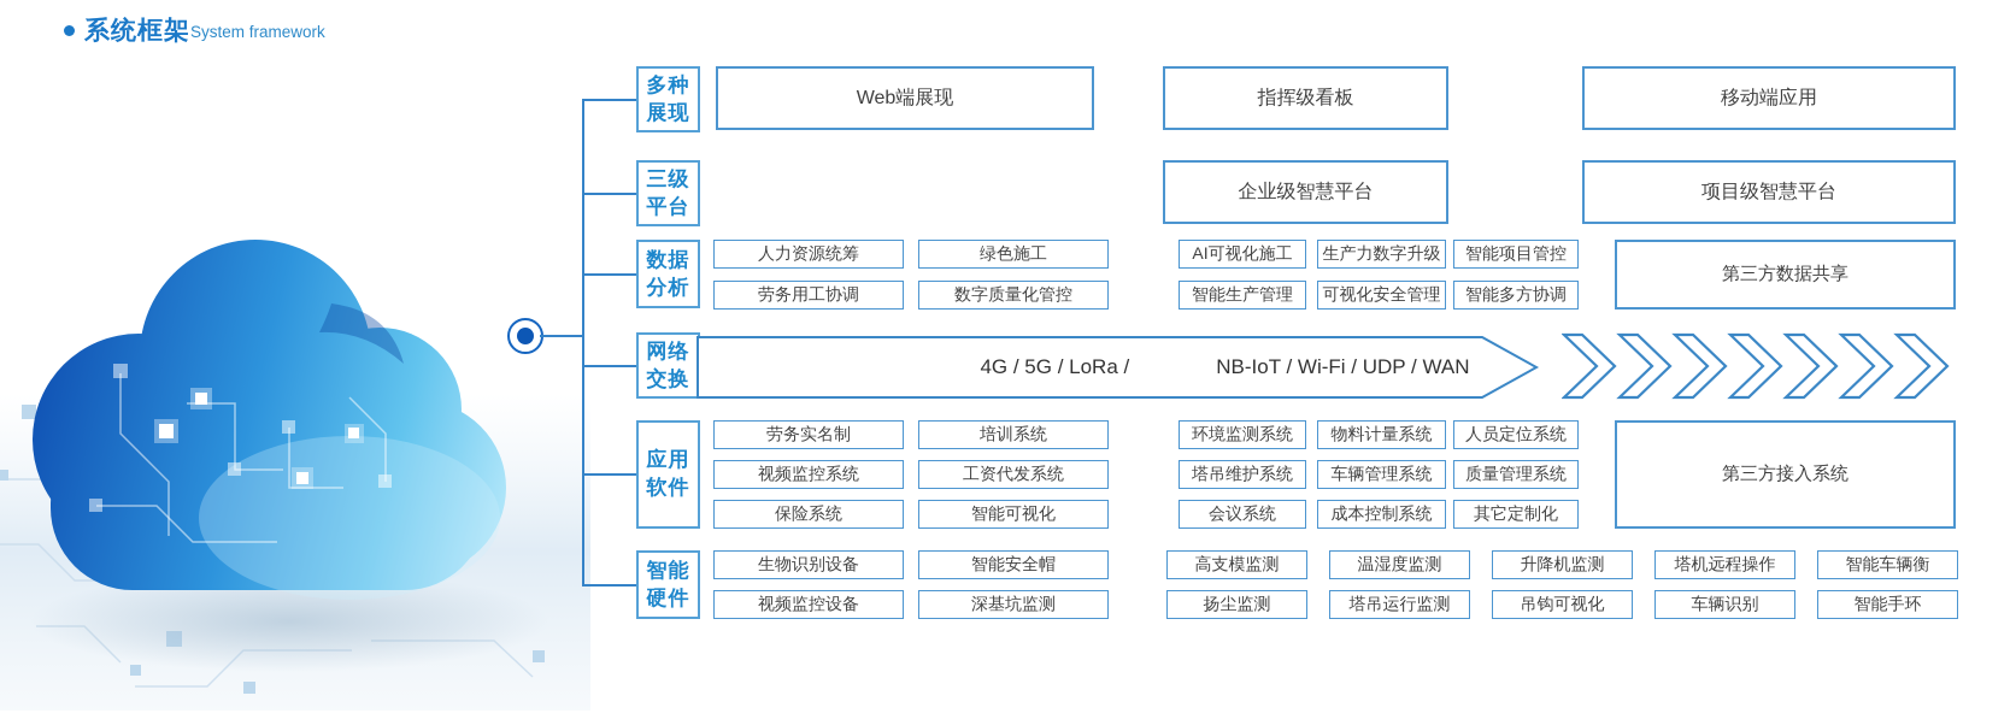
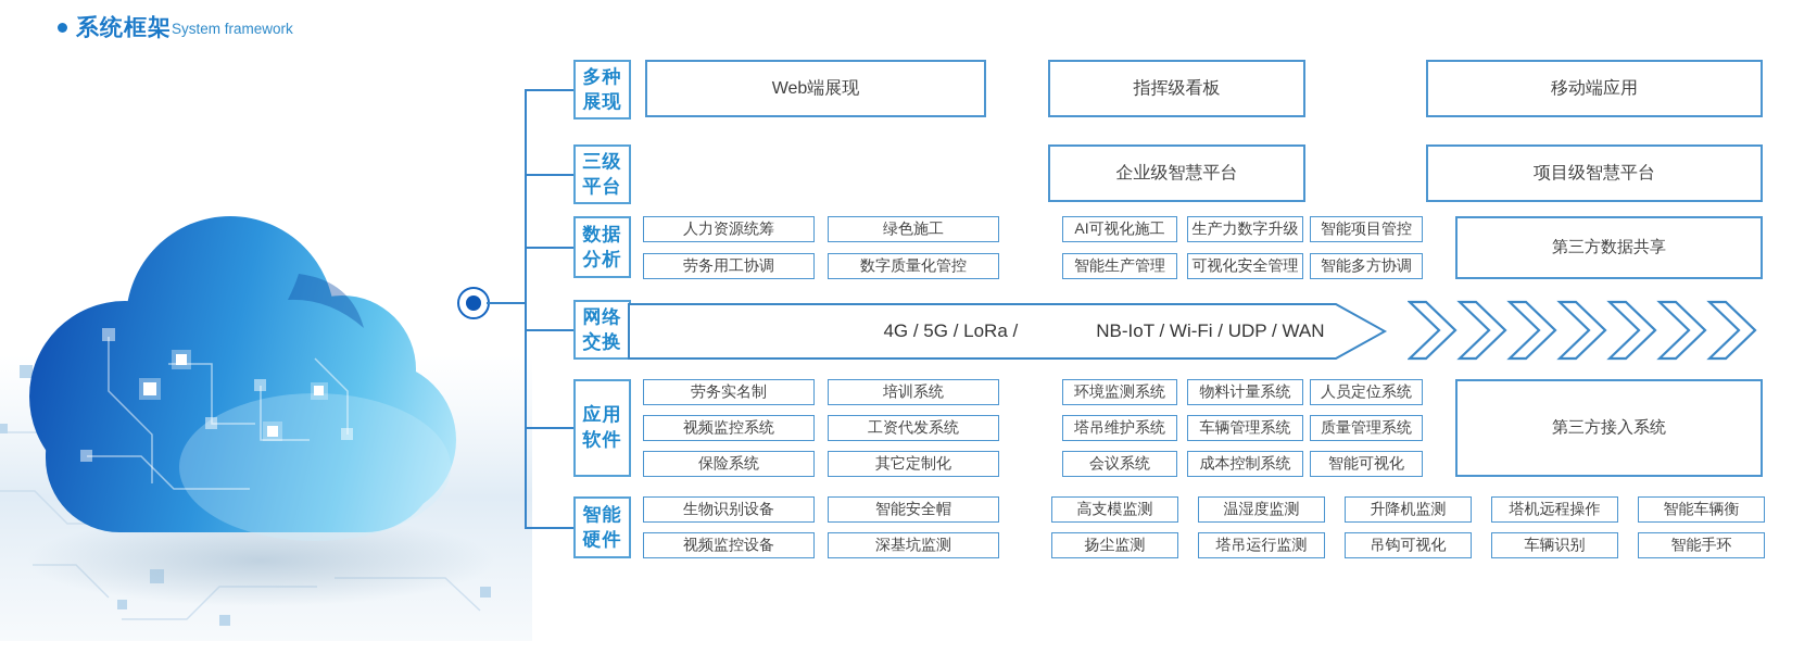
  系统框架
  System framework
  多种
  展现
  Web端展现
  指挥级看板
  移动端应用
  三级
  平台
  企业级智慧平台
  项目级智慧平台
  数据
  分析
  人力资源统筹
  绿色施工
  AI可视化施工
  生产力数字升级
  智能项目管控
  劳务用工协调
  数字质量化管控
  智能生产管理
  可视化安全管理
  智能多方协调
  第三方数据共享
  网络
  交换
  4G / 5G / LoRa /
  NB-IoT / Wi-Fi / UDP / WAN
  应用
  软件
  劳务实名制
  培训系统
  环境监测系统
  物料计量系统
  人员定位系统
  视频监控系统
  工资代发系统
  塔吊维护系统
  车辆管理系统
  质量管理系统
  保险系统
- 智能可视化
+ 其它定制化
  会议系统
  成本控制系统
- 其它定制化
+ 智能可视化
  第三方接入系统
  智能
  硬件
  生物识别设备
  智能安全帽
  高支模监测
  温湿度监测
  升降机监测
  塔机远程操作
  智能车辆衡
  视频监控设备
  深基坑监测
  扬尘监测
  塔吊运行监测
  吊钩可视化
  车辆识别
  智能手环
